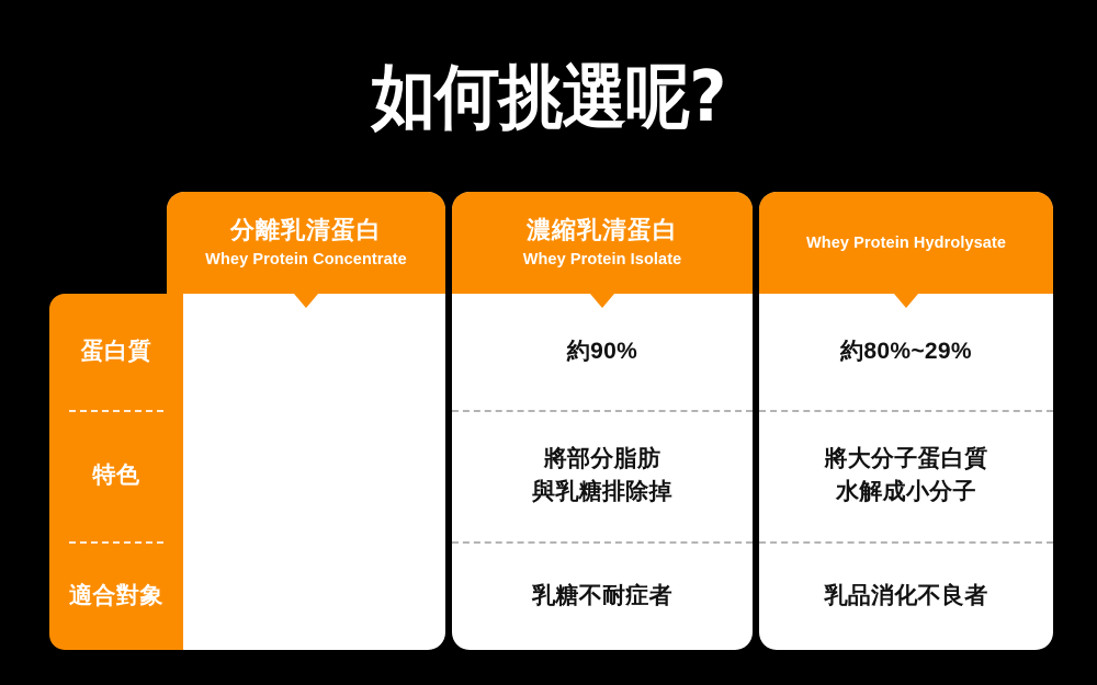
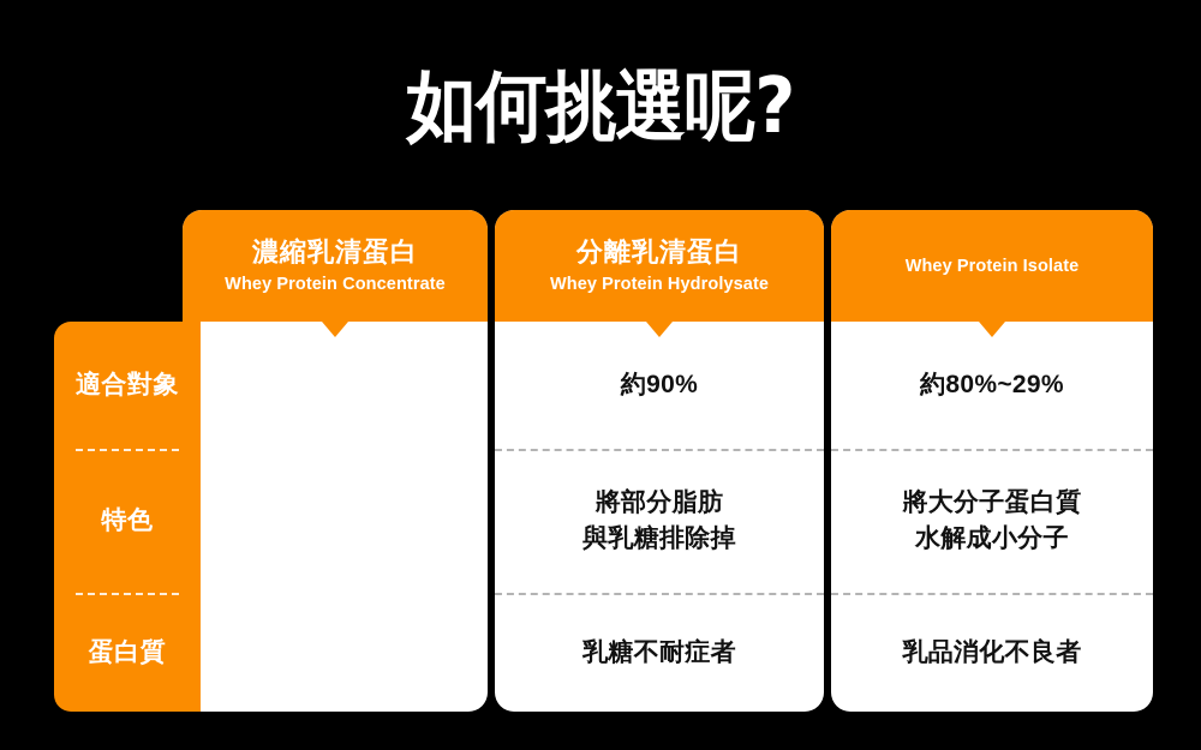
  如何挑選呢?
- 分離乳清蛋白
+ 濃縮乳清蛋白
  Whey Protein Concentrate
- 濃縮乳清蛋白
+ 分離乳清蛋白
- Whey Protein Isolate
+ Whey Protein Hydrolysate
  約90%
  將部分脂肪
  與乳糖排除掉
  乳糖不耐症者
- Whey Protein Hydrolysate
+ Whey Protein Isolate
  約80%~29%
  將大分子蛋白質
  水解成小分子
  乳品消化不良者
- 蛋白質
+ 適合對象
  特色
- 適合對象
+ 蛋白質
